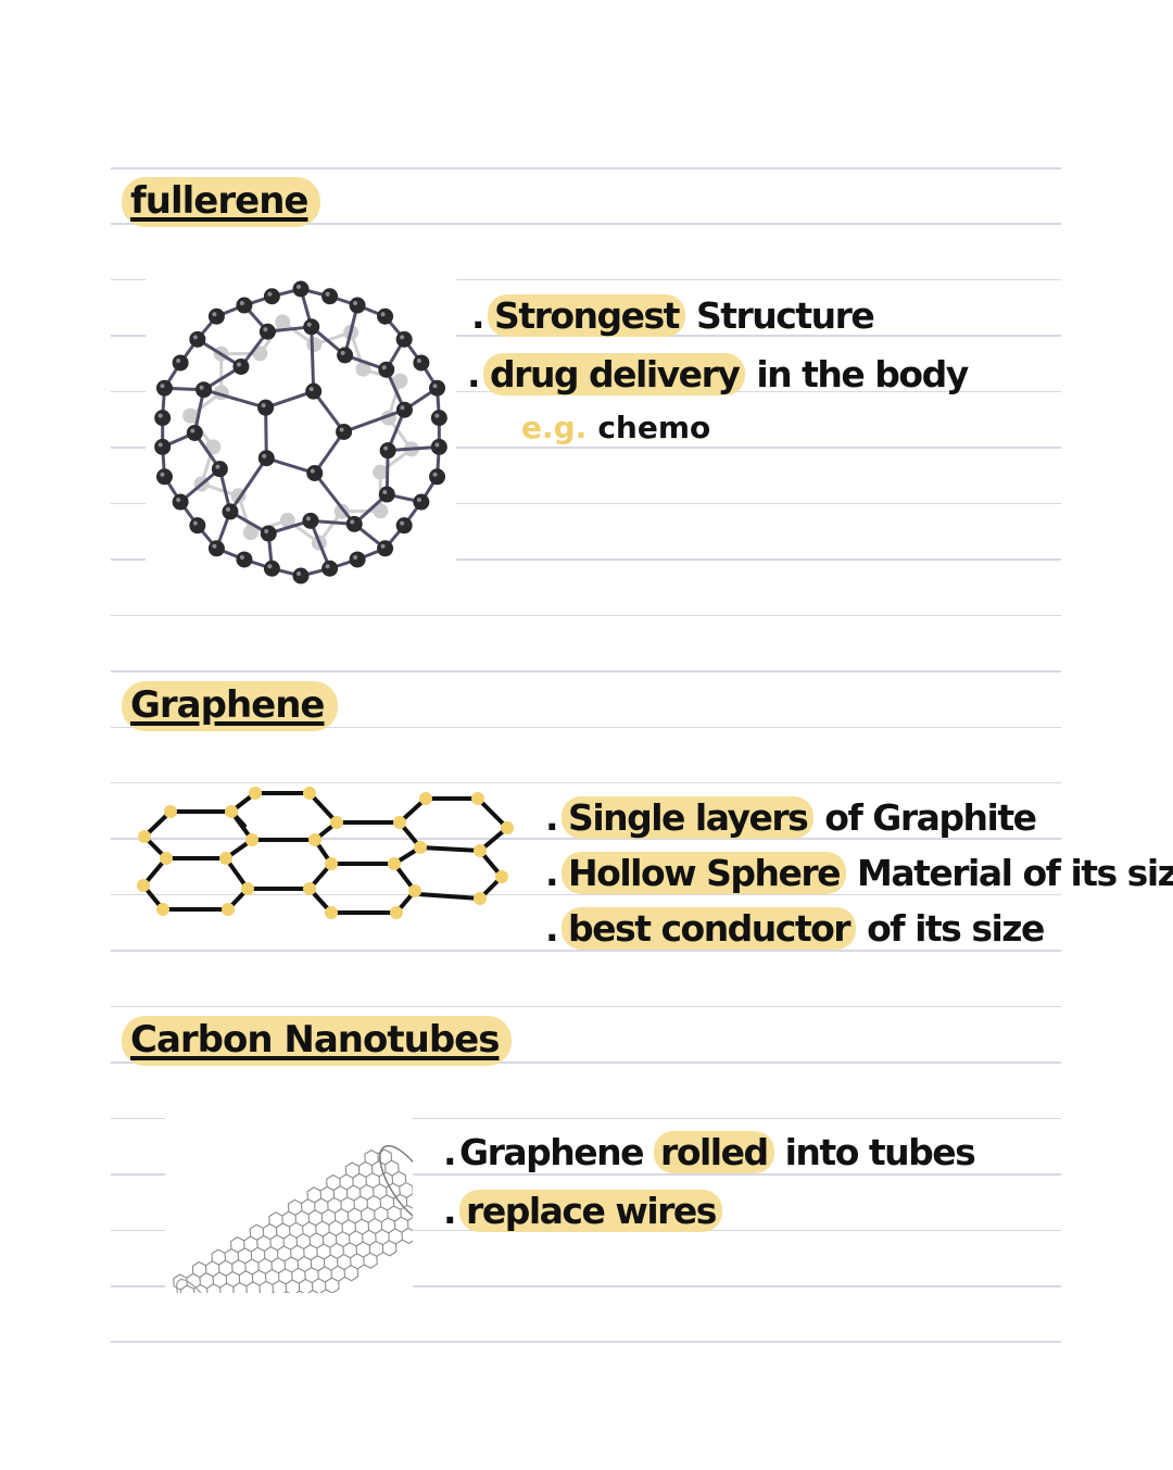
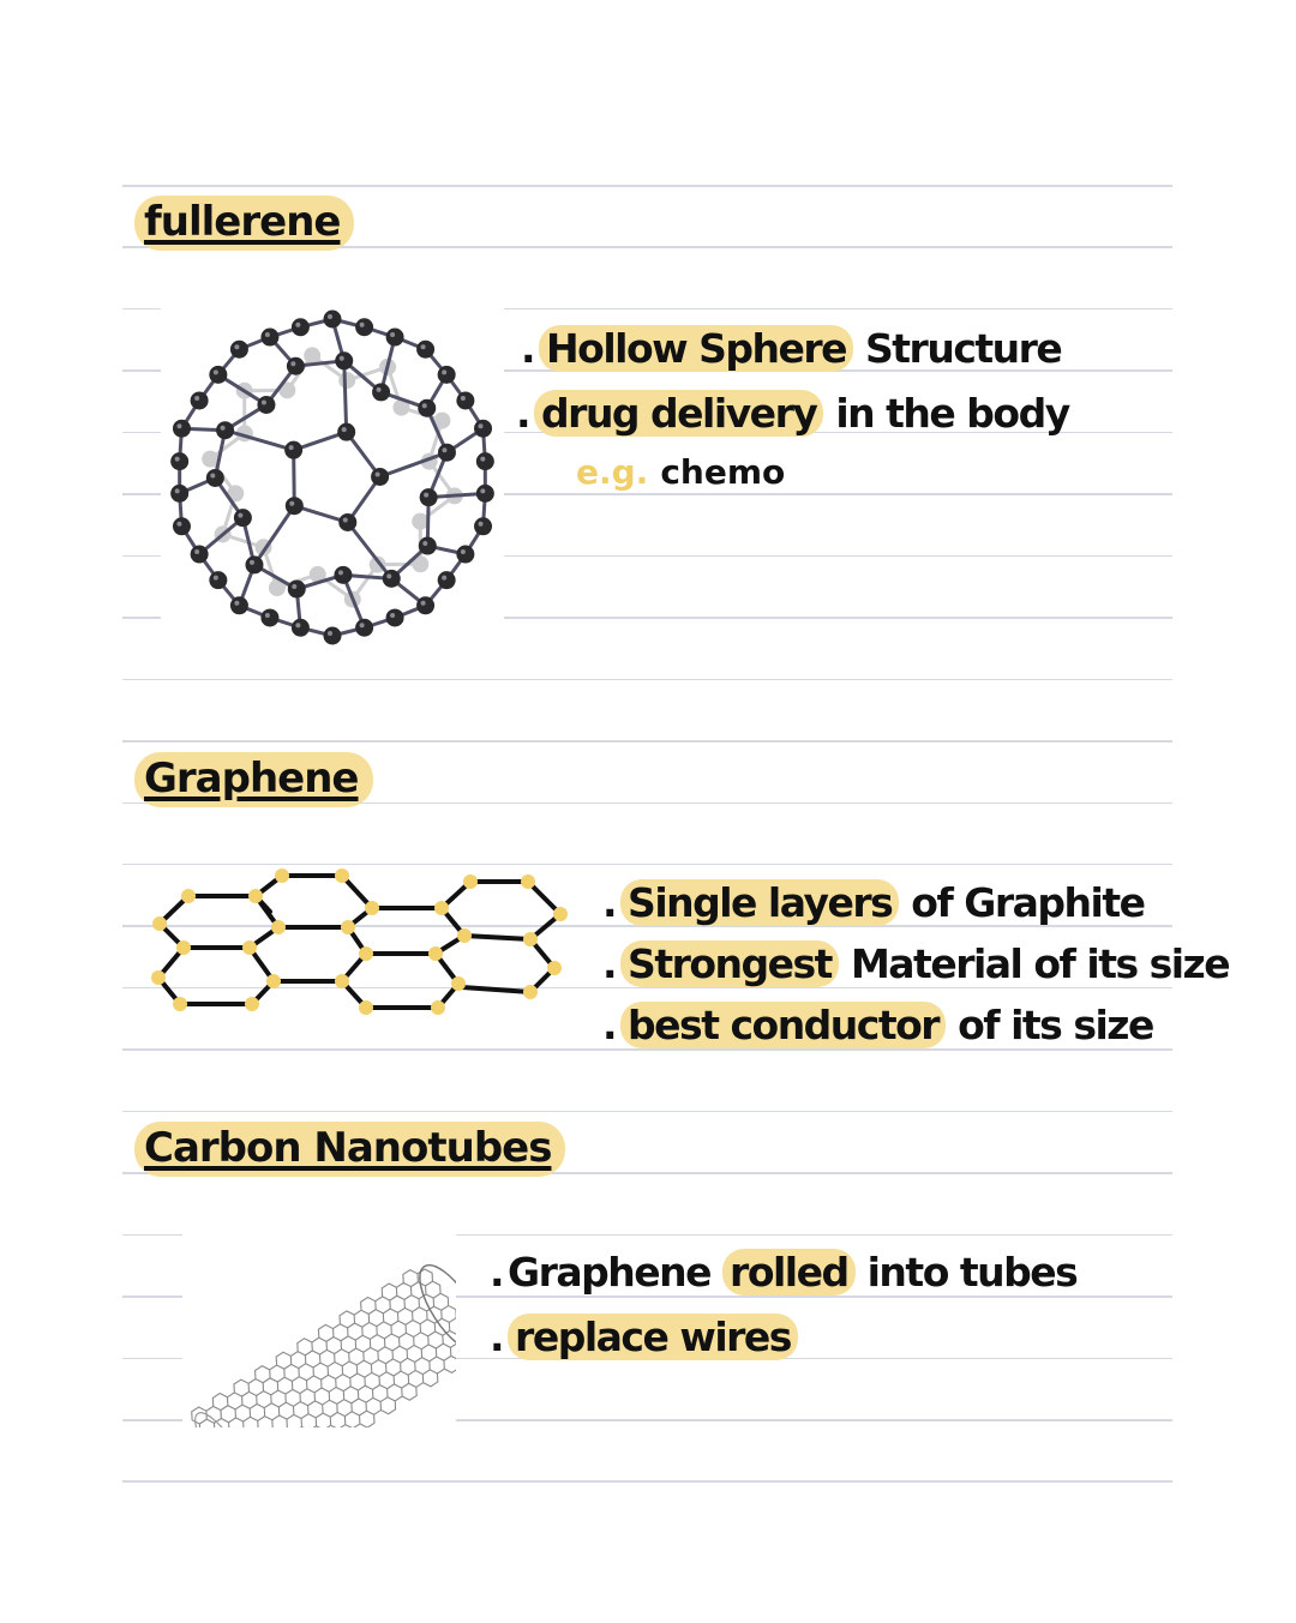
  fullerene
- . Strongest Structure
+ . Hollow Sphere Structure
  . drug delivery in the body
  e.g. chemo
  Graphene
  . Single layers of Graphite
- . Hollow Sphere Material of its siz
+ . Strongest Material of its size
  . best conductor of its size
  Carbon Nanotubes
  .Graphene rolled into tubes
  . replace wires
